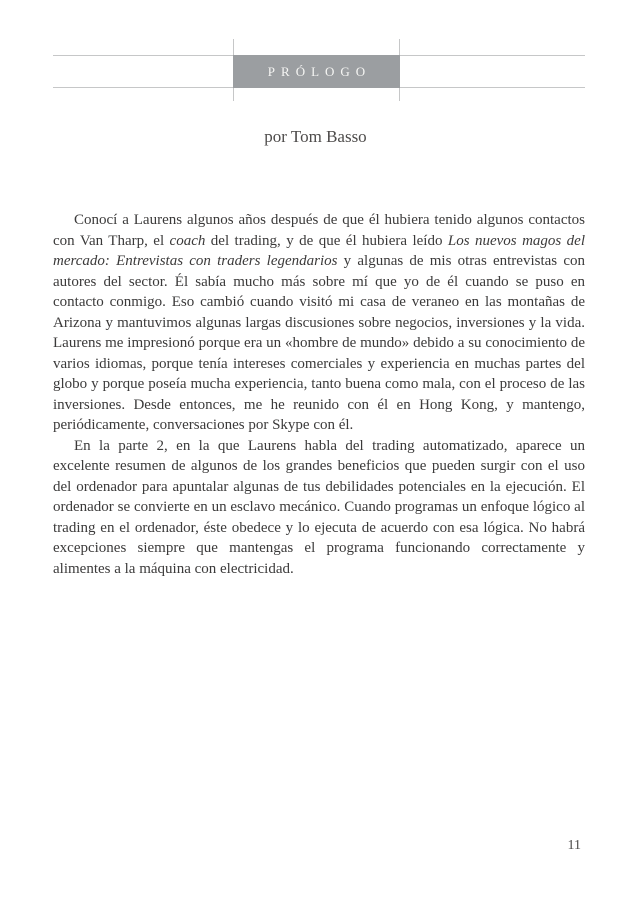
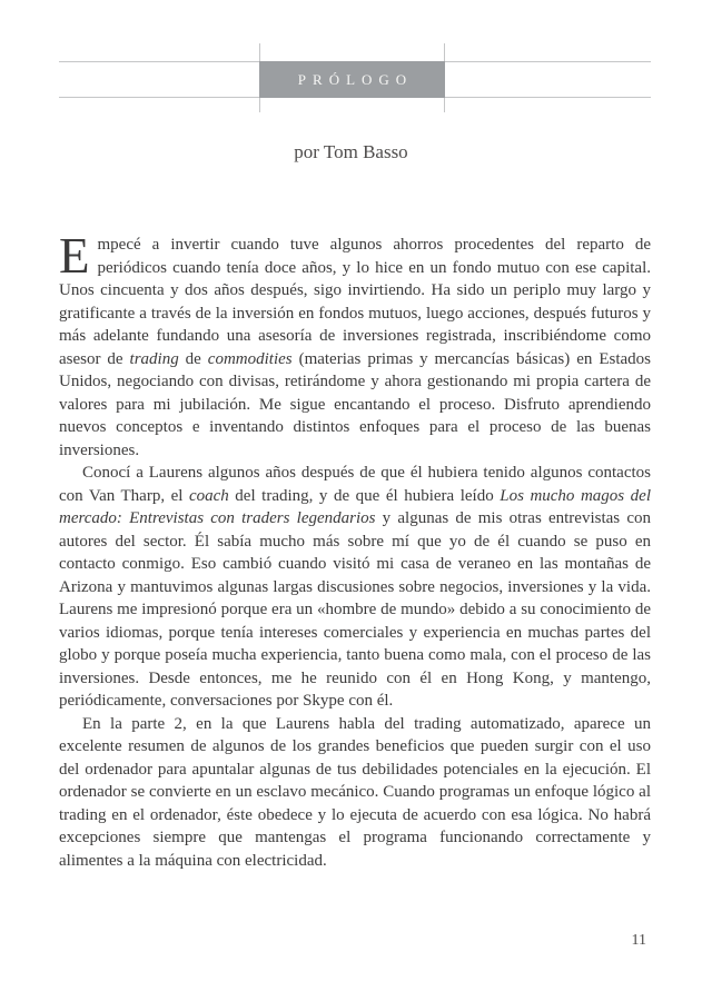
  PRÓLOGO
  por Tom Basso
+ E
+ mpecé a invertir cuando tuve algunos ahorros procedentes del reparto de periódicos cuando tenía doce años, y lo hice en un fondo mutuo con ese capital. Unos cincuenta y dos años después, sigo invirtiendo. Ha sido un periplo muy largo y gratificante a través de la inversión en fondos mutuos, luego acciones, después futuros y más adelante fundando una asesoría de inversiones registrada, inscribiéndome como asesor de trading de commodities (materias primas y mercancías básicas) en Estados Unidos, negociando con divisas, retirándome y ahora gestionando mi propia cartera de valores para mi jubilación. Me sigue encantando el proceso. Disfruto aprendiendo nuevos conceptos e inventando distintos enfoques para el proceso de las buenas inversiones.
- Conocí a Laurens algunos años después de que él hubiera tenido algunos contactos con Van Tharp, el coach del trading, y de que él hubiera leído Los nuevos magos del mercado: Entrevistas con traders legendarios y algunas de mis otras entrevistas con autores del sector. Él sabía mucho más sobre mí que yo de él cuando se puso en contacto conmigo. Eso cambió cuando visitó mi casa de veraneo en las montañas de Arizona y mantuvimos algunas largas discusiones sobre negocios, inversiones y la vida. Laurens me impresionó porque era un «hombre de mundo» debido a su conocimiento de varios idiomas, porque tenía intereses comerciales y experiencia en muchas partes del globo y porque poseía mucha experiencia, tanto buena como mala, con el proceso de las inversiones. Desde entonces, me he reunido con él en Hong Kong, y mantengo, periódicamente, conversaciones por Skype con él.
+ Conocí a Laurens algunos años después de que él hubiera tenido algunos contactos con Van Tharp, el coach del trading, y de que él hubiera leído Los mucho magos del mercado: Entrevistas con traders legendarios y algunas de mis otras entrevistas con autores del sector. Él sabía mucho más sobre mí que yo de él cuando se puso en contacto conmigo. Eso cambió cuando visitó mi casa de veraneo en las montañas de Arizona y mantuvimos algunas largas discusiones sobre negocios, inversiones y la vida. Laurens me impresionó porque era un «hombre de mundo» debido a su conocimiento de varios idiomas, porque tenía intereses comerciales y experiencia en muchas partes del globo y porque poseía mucha experiencia, tanto buena como mala, con el proceso de las inversiones. Desde entonces, me he reunido con él en Hong Kong, y mantengo, periódicamente, conversaciones por Skype con él.
  En la parte 2, en la que Laurens habla del trading automatizado, aparece un excelente resumen de algunos de los grandes beneficios que pueden surgir con el uso del ordenador para apuntalar algunas de tus debilidades potenciales en la ejecución. El ordenador se convierte en un esclavo mecánico. Cuando programas un enfoque lógico al trading en el ordenador, éste obedece y lo ejecuta de acuerdo con esa lógica. No habrá excepciones siempre que mantengas el programa funcionando correctamente y alimentes a la máquina con electricidad.
  11
